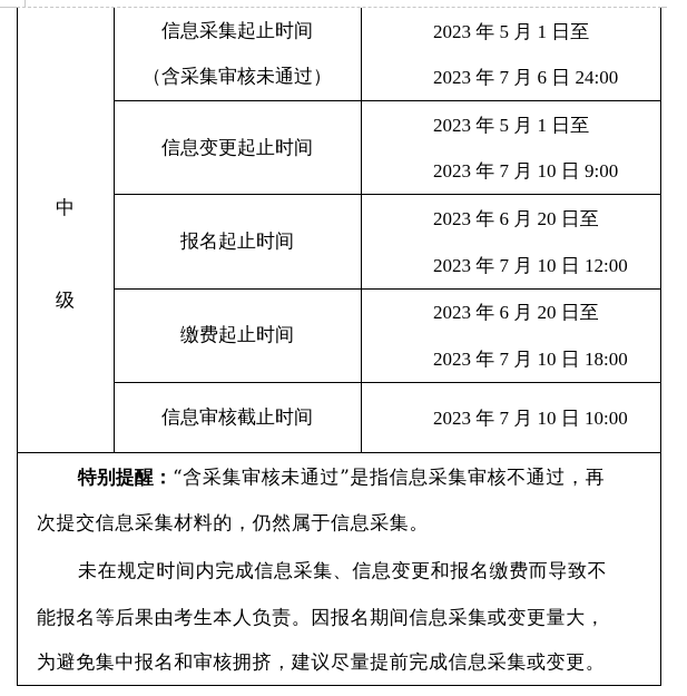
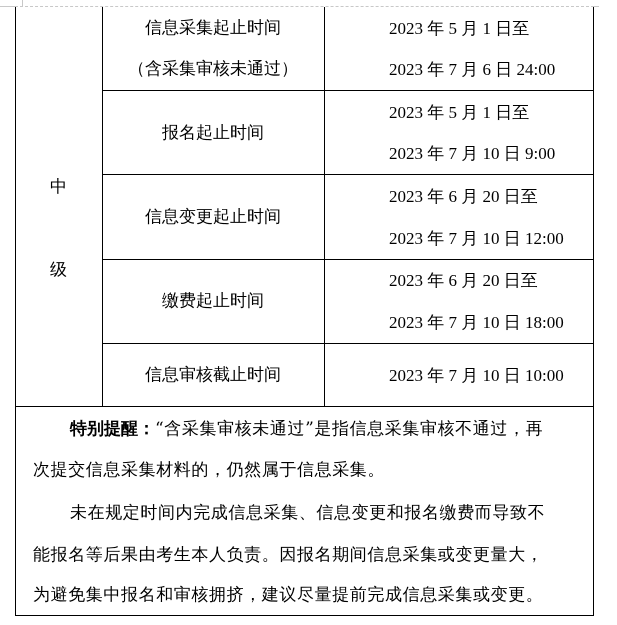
  中
  级
  信息采集起止时间
  （含采集审核未通过）
  2023 年 5 月 1 日至
  2023 年 7 月 6 日 24:00
- 信息变更起止时间
+ 报名起止时间
  2023 年 5 月 1 日至
  2023 年 7 月 10 日 9:00
- 报名起止时间
+ 信息变更起止时间
  2023 年 6 月 20 日至
  2023 年 7 月 10 日 12:00
  缴费起止时间
  2023 年 6 月 20 日至
  2023 年 7 月 10 日 18:00
  信息审核截止时间
  2023 年 7 月 10 日 10:00
  特别提醒：“含采集审核未通过”是指信息采集审核不通过，再
  次提交信息采集材料的，仍然属于信息采集。
  未在规定时间内完成信息采集、信息变更和报名缴费而导致不
  能报名等后果由考生本人负责。因报名期间信息采集或变更量大，
  为避免集中报名和审核拥挤，建议尽量提前完成信息采集或变更。
